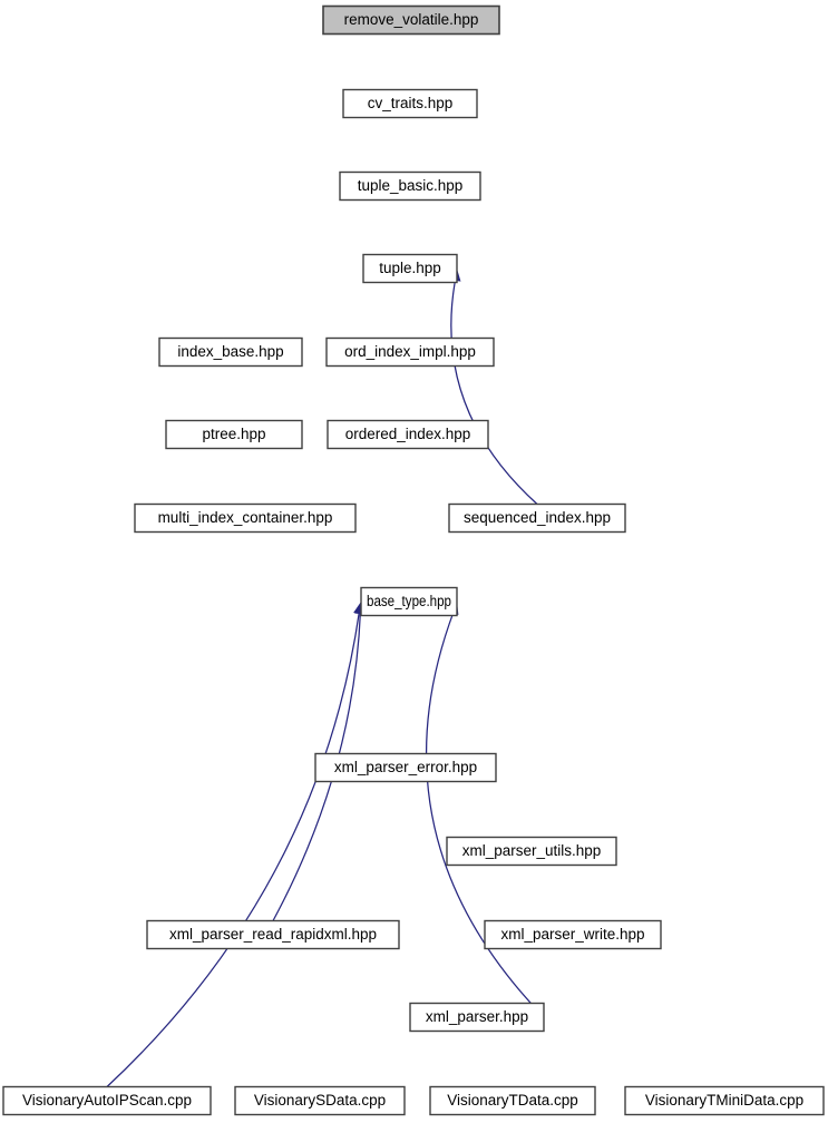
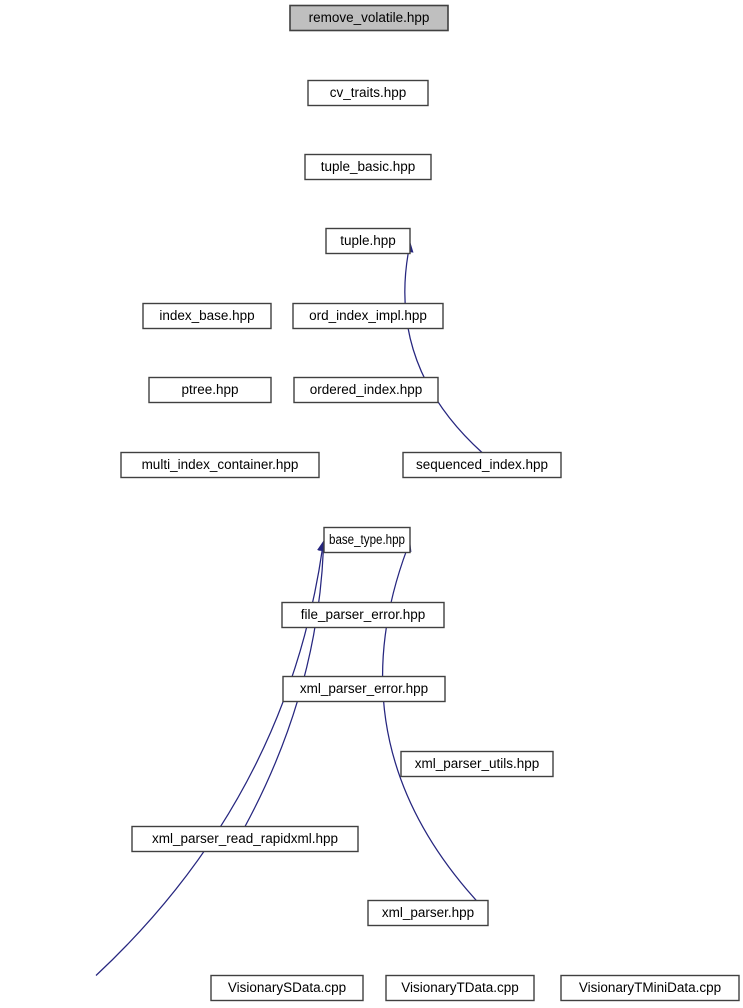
  remove_volatile.hpp
  cv_traits.hpp
  tuple_basic.hpp
  tuple.hpp
  index_base.hpp
  ord_index_impl.hpp
  ptree.hpp
  ordered_index.hpp
  multi_index_container.hpp
  sequenced_index.hpp
  base_type.hpp
+ file_parser_error.hpp
  xml_parser_error.hpp
  xml_parser_utils.hpp
  xml_parser_read_rapidxml.hpp
- xml_parser_write.hpp
  xml_parser.hpp
- VisionaryAutoIPScan.cpp
  VisionarySData.cpp
  VisionaryTData.cpp
  VisionaryTMiniData.cpp
